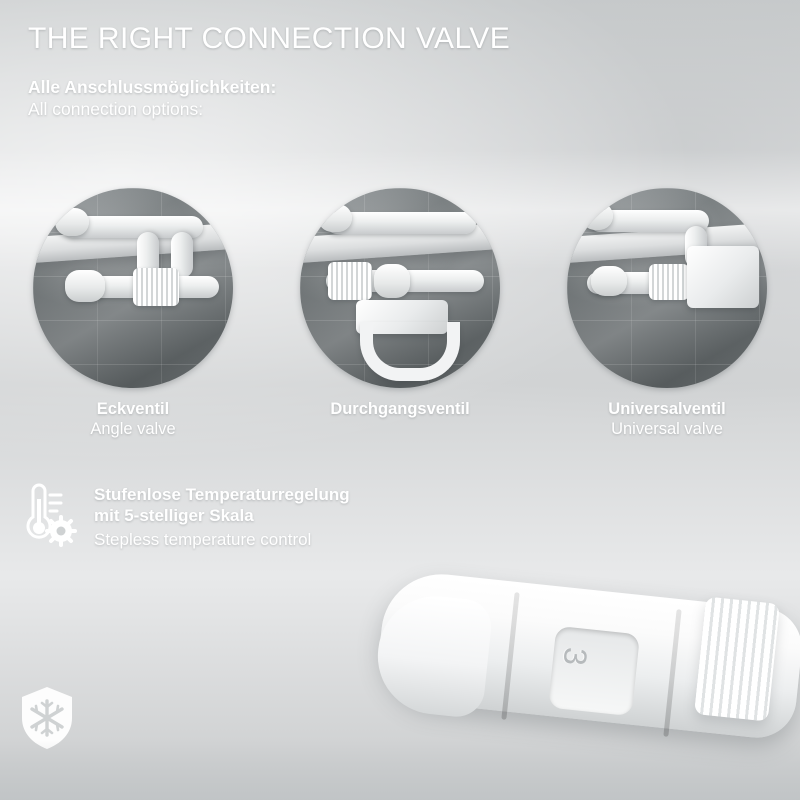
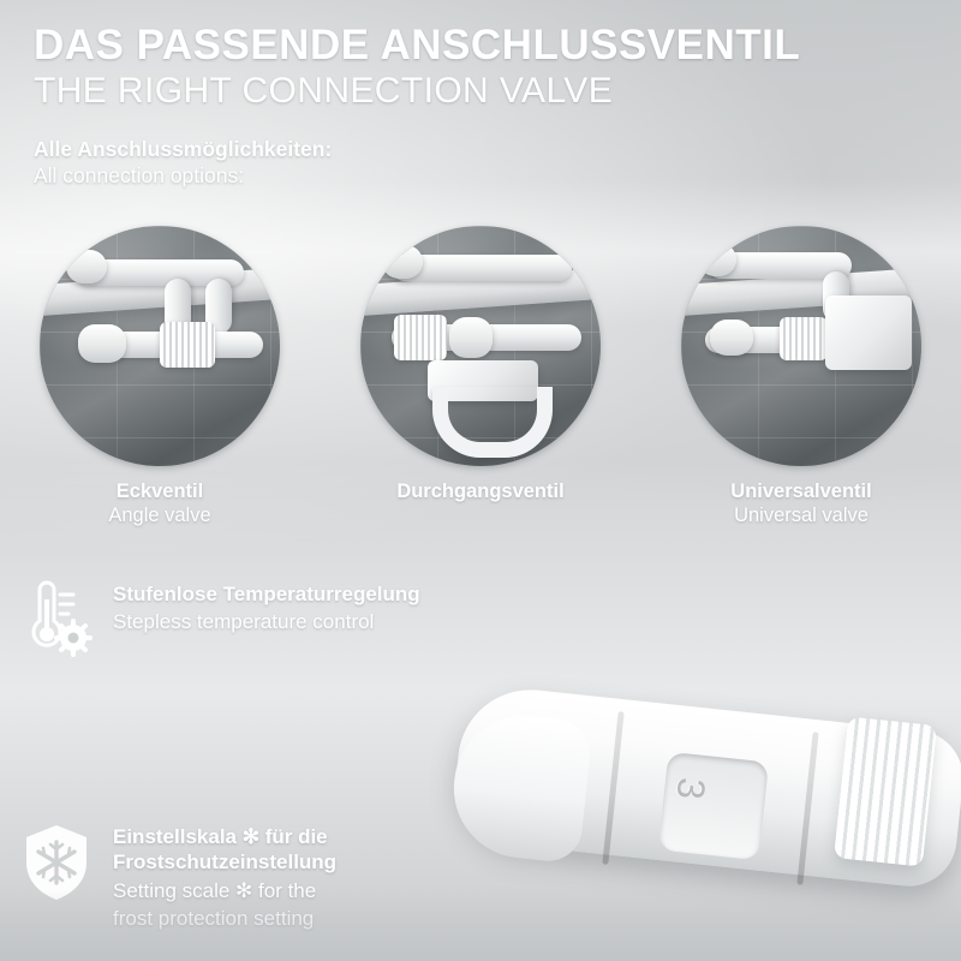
+ DAS PASSENDE ANSCHLUSSVENTIL
  THE RIGHT CONNECTION VALVE
  Alle Anschlussmöglichkeiten:
  All connection options:
  Eckventil
  Angle valve
  Durchgangsventil
  Universalventil
  Universal valve
  Stufenlose Temperaturregelung
- mit 5-stelliger Skala
  Stepless temperature control
+ Einstellskala ✻ für die
+ Frostschutzeinstellung
